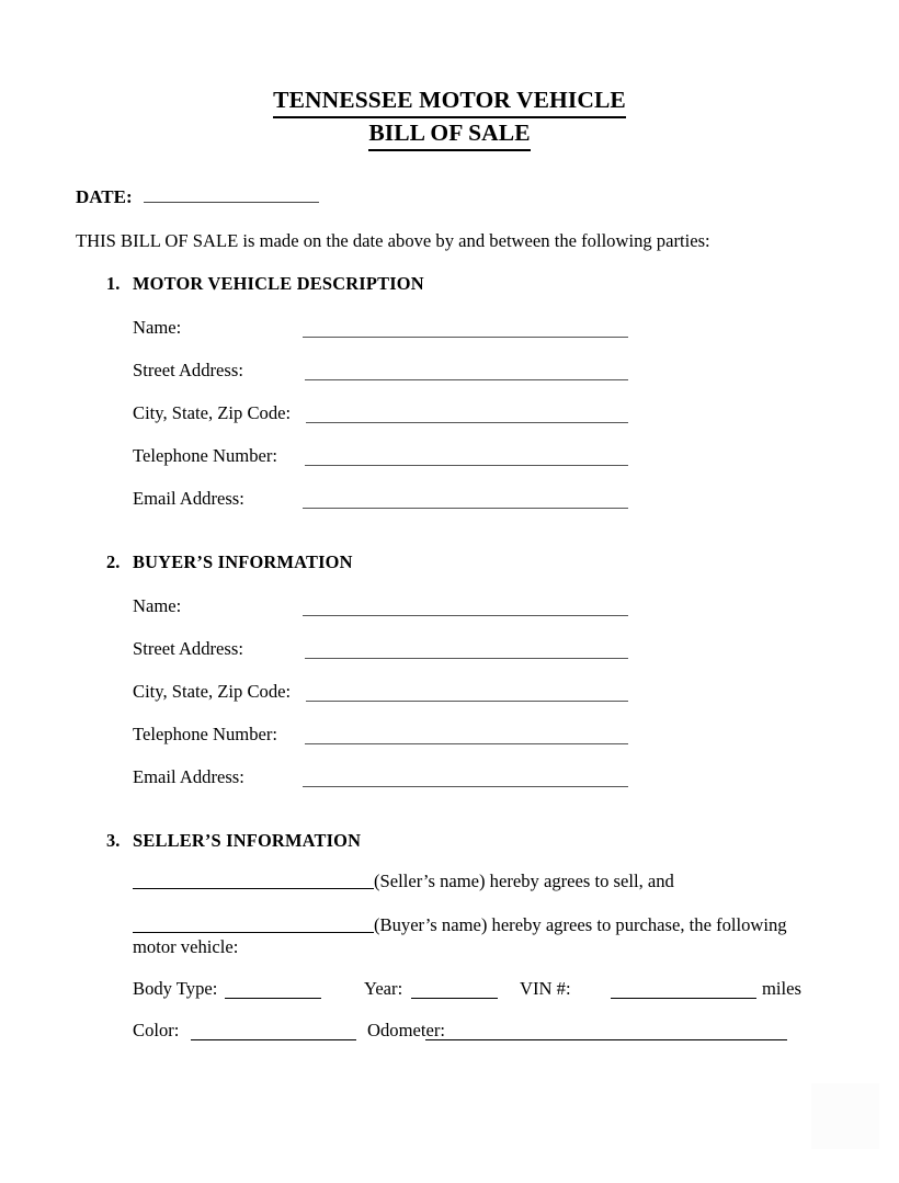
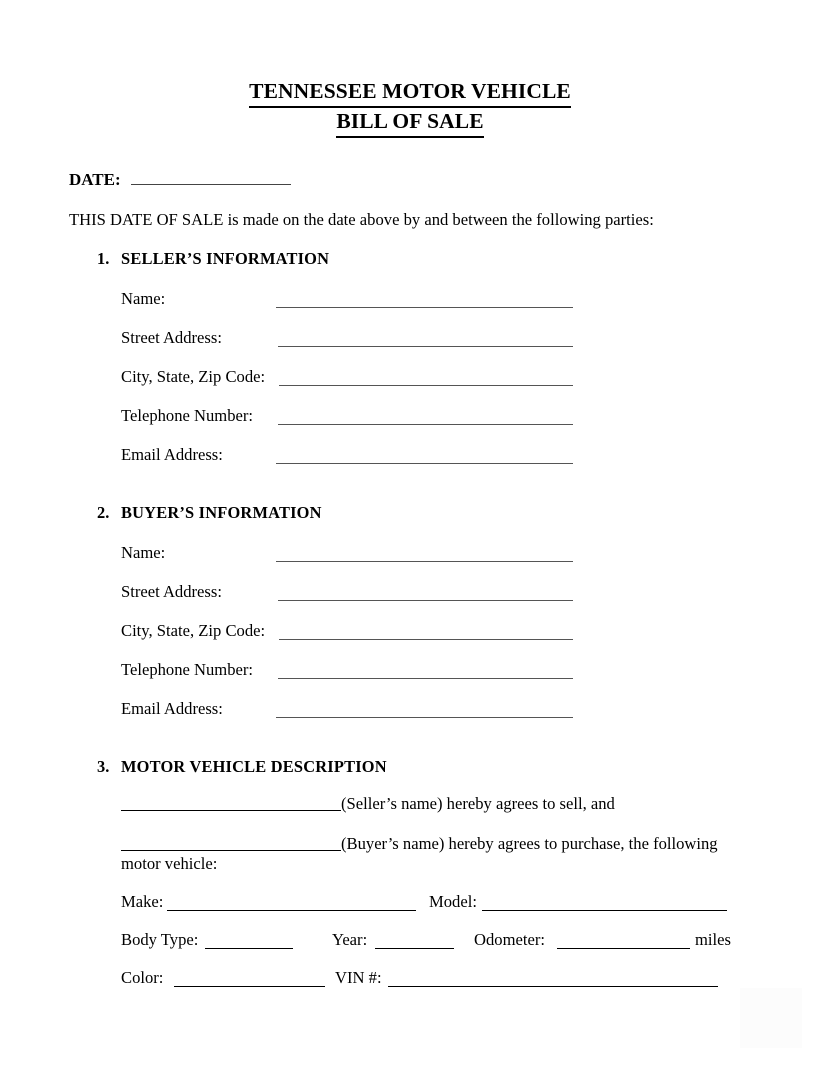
  TENNESSEE MOTOR VEHICLE
  BILL OF SALE
  DATE:
- THIS BILL OF SALE is made on the date above by and between the following parties:
+ THIS DATE OF SALE is made on the date above by and between the following parties:
- 1. MOTOR VEHICLE DESCRIPTION
+ 1. SELLER’S INFORMATION
  Name:
  Street Address:
  City, State, Zip Code:
  Telephone Number:
  Email Address:
  2. BUYER’S INFORMATION
  Name:
  Street Address:
  City, State, Zip Code:
  Telephone Number:
  Email Address:
- 3. SELLER’S INFORMATION
+ 3. MOTOR VEHICLE DESCRIPTION
  (Seller’s name) hereby agrees to sell, and
  (Buyer’s name) hereby agrees to purchase, the following
  motor vehicle:
+ Make:
+ Model:
  Body Type:
  Year:
- VIN #:
+ Odometer:
  miles
  Color:
- Odometer:
+ VIN #:
